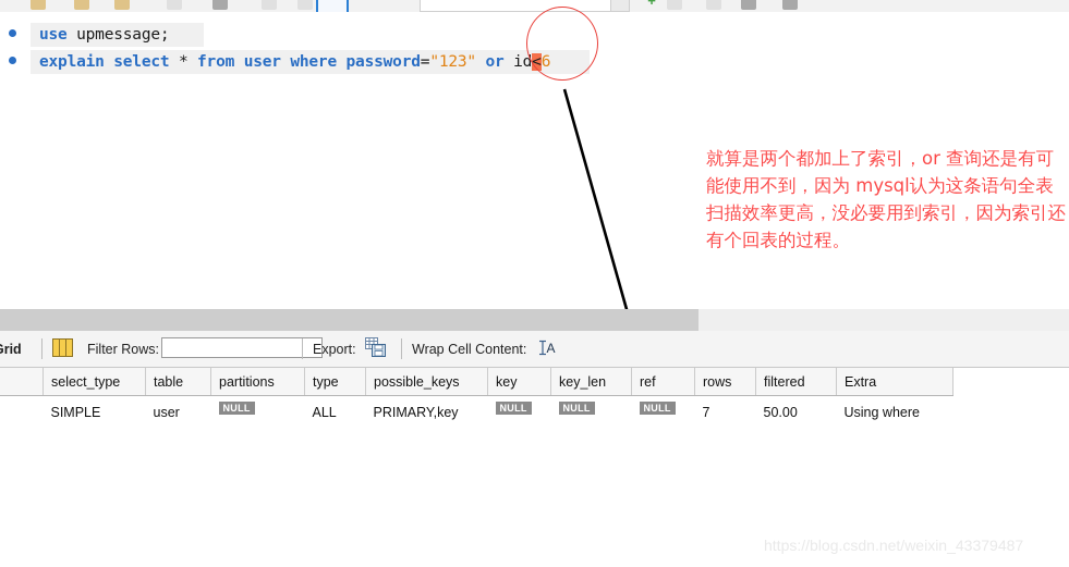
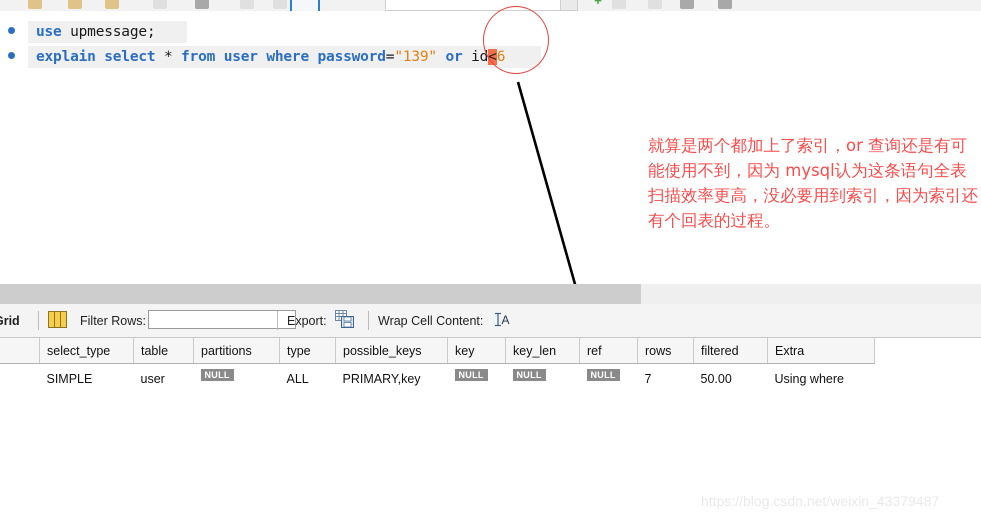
  +
  use upmessage;
- explain select * from user where password="123" or id<6
+ explain select * from user where password="139" or id<6
  就算是两个都加上了索引，or 查询还是有可能使用不到，因为 mysql认为这条语句全表扫描效率更高，没必要用到索引，因为索引还有个回表的过程。
  rid
  Filter Rows:
  Export:
  Wrap Cell Content:
  A
  	select_type	table	partitions	type	possible_keys	key	key_len	ref	rows	filtered	Extra
  	SIMPLE	user	NULL	ALL	PRIMARY,key	NULL	NULL	NULL	7	50.00	Using where
